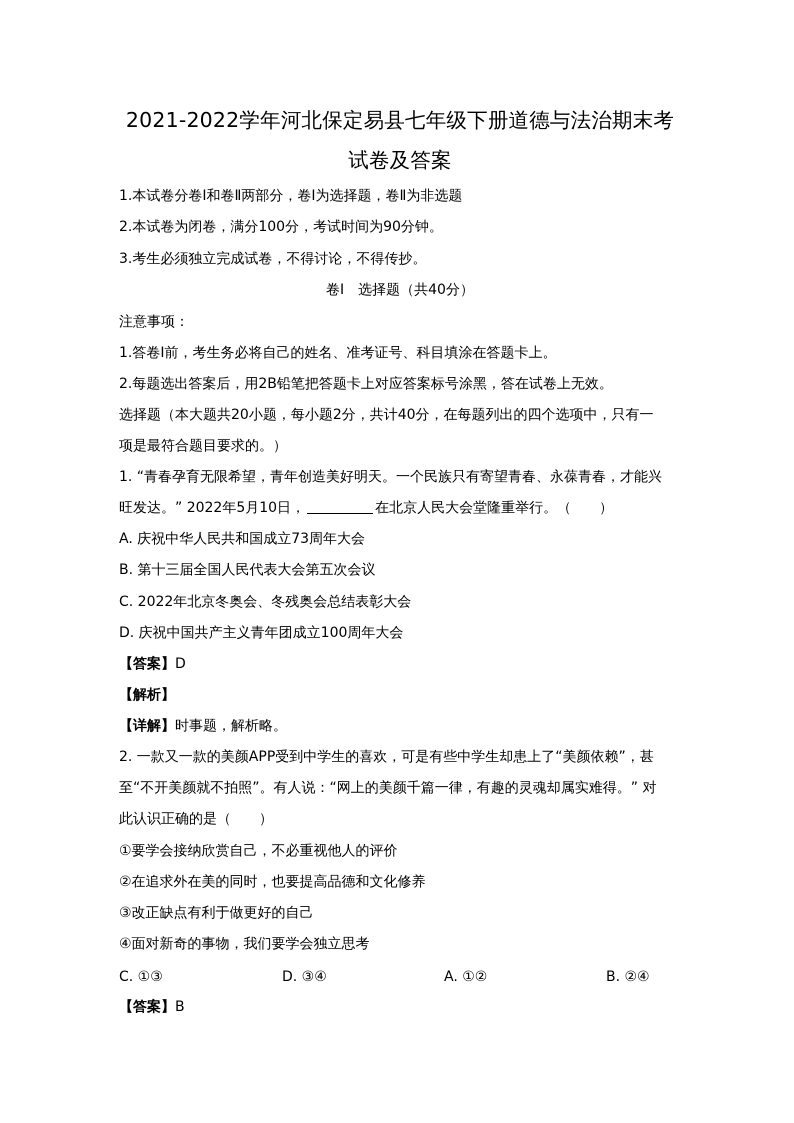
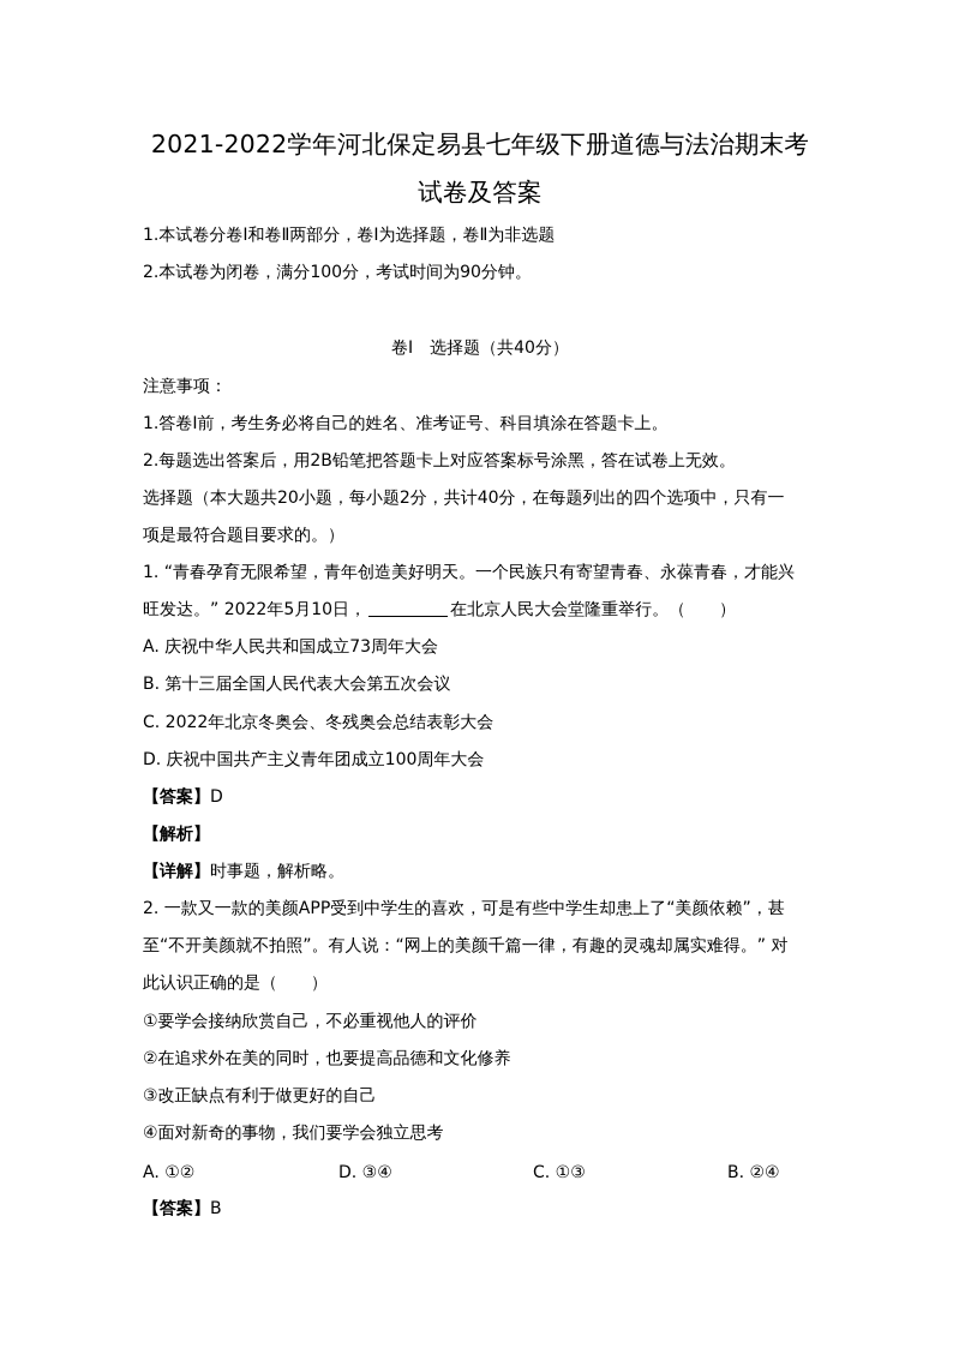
  2021-2022学年河北保定易县七年级下册道德与法治期末考
  试卷及答案
  1.本试卷分卷Ⅰ和卷Ⅱ两部分，卷Ⅰ为选择题，卷Ⅱ为非选题
  2.本试卷为闭卷，满分100分，考试时间为90分钟。
- 3.考生必须独立完成试卷，不得讨论，不得传抄。
  卷Ⅰ 选择题（共40分）
  注意事项：
  1.答卷Ⅰ前，考生务必将自己的姓名、准考证号、科目填涂在答题卡上。
  2.每题选出答案后，用2B铅笔把答题卡上对应答案标号涂黑，答在试卷上无效。
  选择题（本大题共20小题，每小题2分，共计40分，在每题列出的四个选项中，只有一
  项是最符合题目要求的。）
  1. “青春孕育无限希望，青年创造美好明天。一个民族只有寄望青春、永葆青春，才能兴
  旺发达。” 2022年5月10日， 在北京人民大会堂隆重举行。（ ）
  A. 庆祝中华人民共和国成立73周年大会
  B. 第十三届全国人民代表大会第五次会议
  C. 2022年北京冬奥会、冬残奥会总结表彰大会
  D. 庆祝中国共产主义青年团成立100周年大会
  【答案】D
  【解析】
  【详解】时事题，解析略。
  2. 一款又一款的美颜APP受到中学生的喜欢，可是有些中学生却患上了“美颜依赖”，甚
  至“不开美颜就不拍照”。有人说：“网上的美颜千篇一律，有趣的灵魂却属实难得。” 对
  此认识正确的是（ ）
  ①要学会接纳欣赏自己，不必重视他人的评价
  ②在追求外在美的同时，也要提高品德和文化修养
  ③改正缺点有利于做更好的自己
  ④面对新奇的事物，我们要学会独立思考
- C. ①③
+ A. ①②
  D. ③④
- A. ①②
+ C. ①③
  B. ②④
  【答案】B
